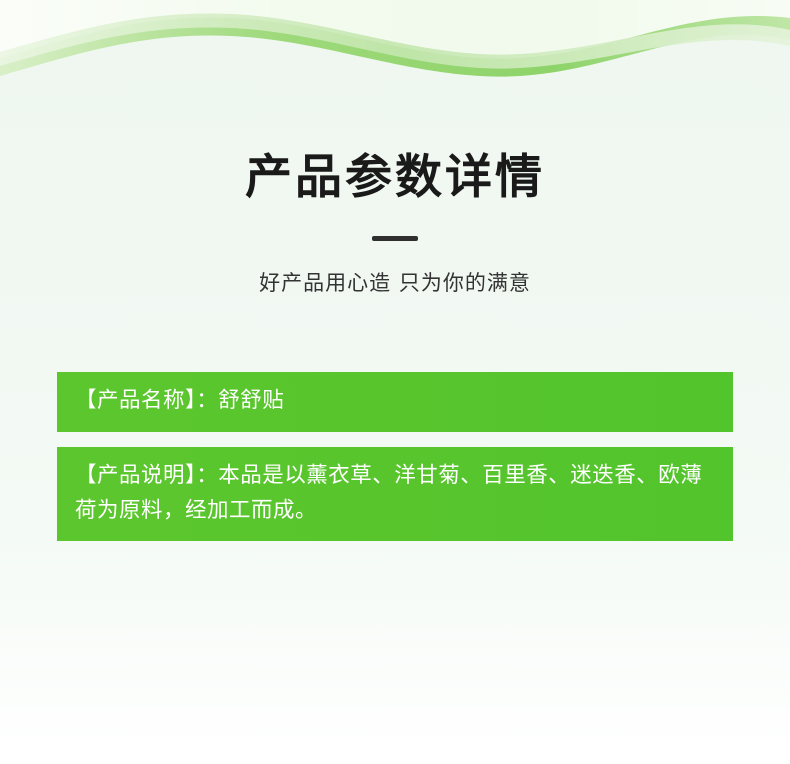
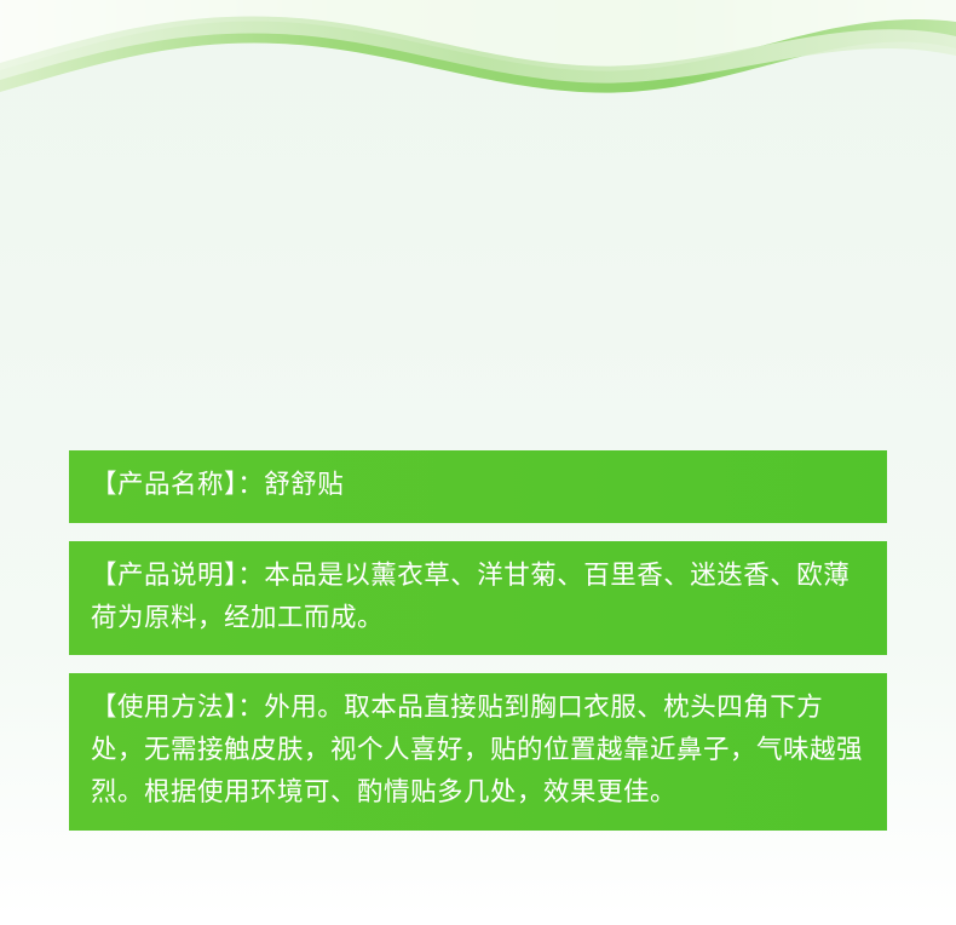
- 产品参数详情
- 好产品用心造 只为你的满意
  【产品名称】：舒舒贴
  【产品说明】：本品是以薰衣草、洋甘菊、百里香、迷迭香、欧薄荷为原料，经加工而成。
+ 【使用方法】：外用。取本品直接贴到胸口衣服、枕头四角下方处，无需接触皮肤，视个人喜好，贴的位置越靠近鼻子，气味越强烈。根据使用环境可、酌情贴多几处，效果更佳。
